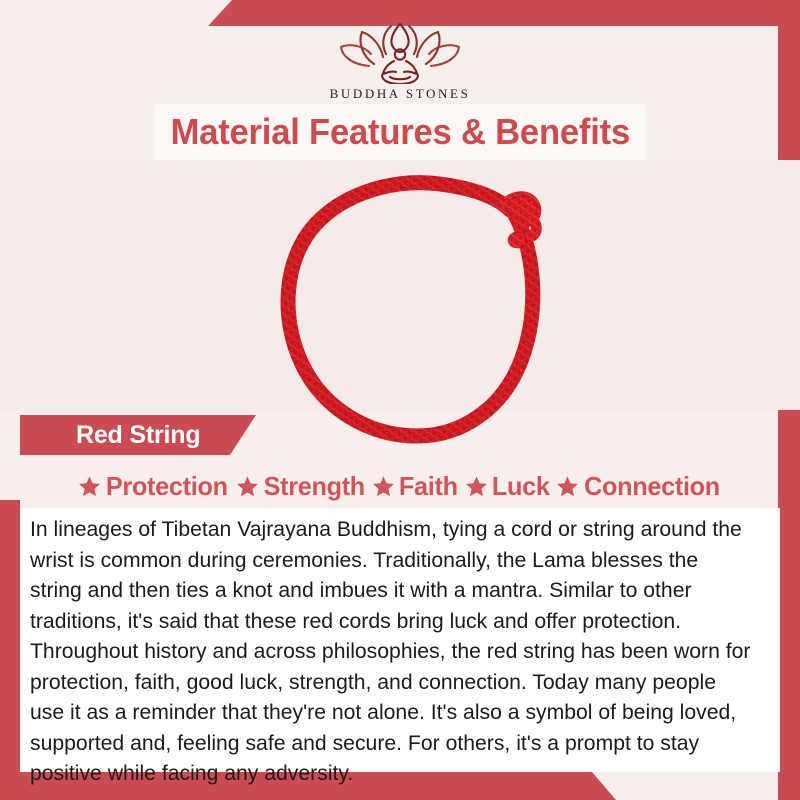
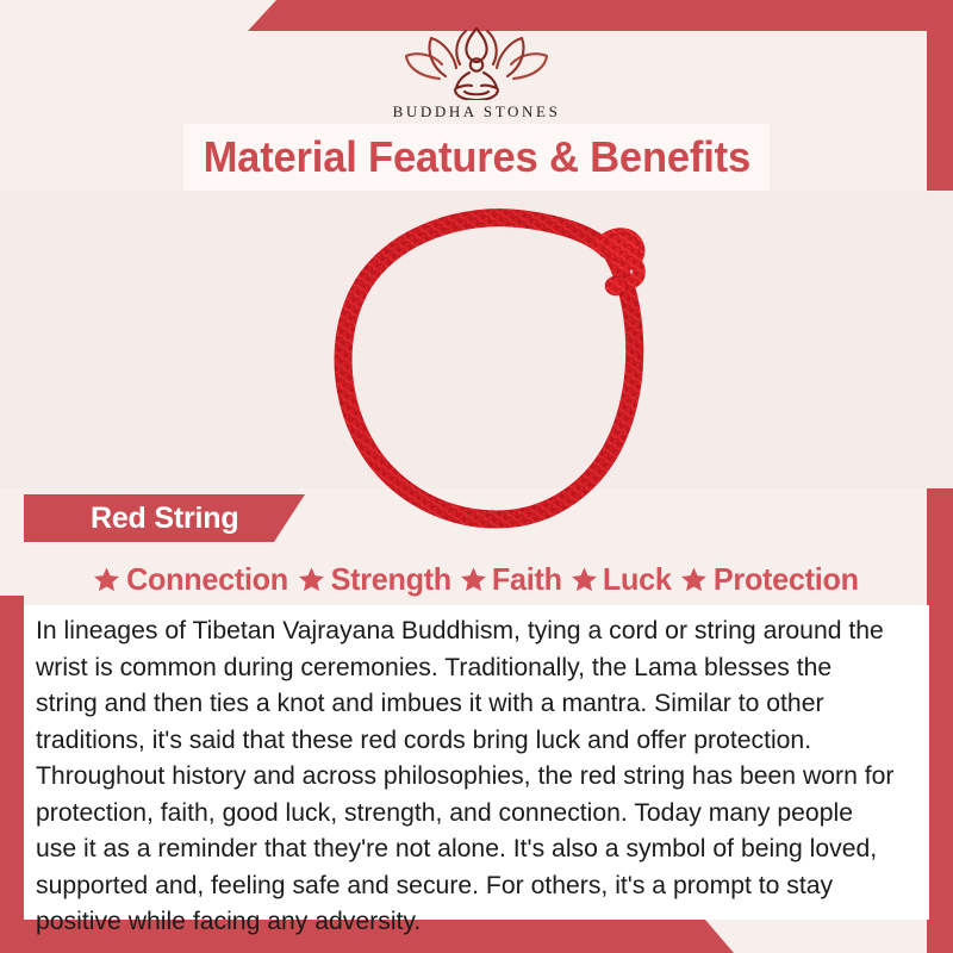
  BUDDHA STONES
  Material Features & Benefits
  Red String
- Protection
+ Connection
  Strength
  Faith
  Luck
- Connection
+ Protection
  In lineages of Tibetan Vajrayana Buddhism, tying a cord or string around the wrist is common during ceremonies. Traditionally, the Lama blesses the string and then ties a knot and imbues it with a mantra. Similar to other traditions, it's said that these red cords bring luck and offer protection. Throughout history and across philosophies, the red string has been worn for protection, faith, good luck, strength, and connection. Today many people use it as a reminder that they're not alone. It's also a symbol of being loved, supported and, feeling safe and secure. For others, it's a prompt to stay positive while facing any adversity.
